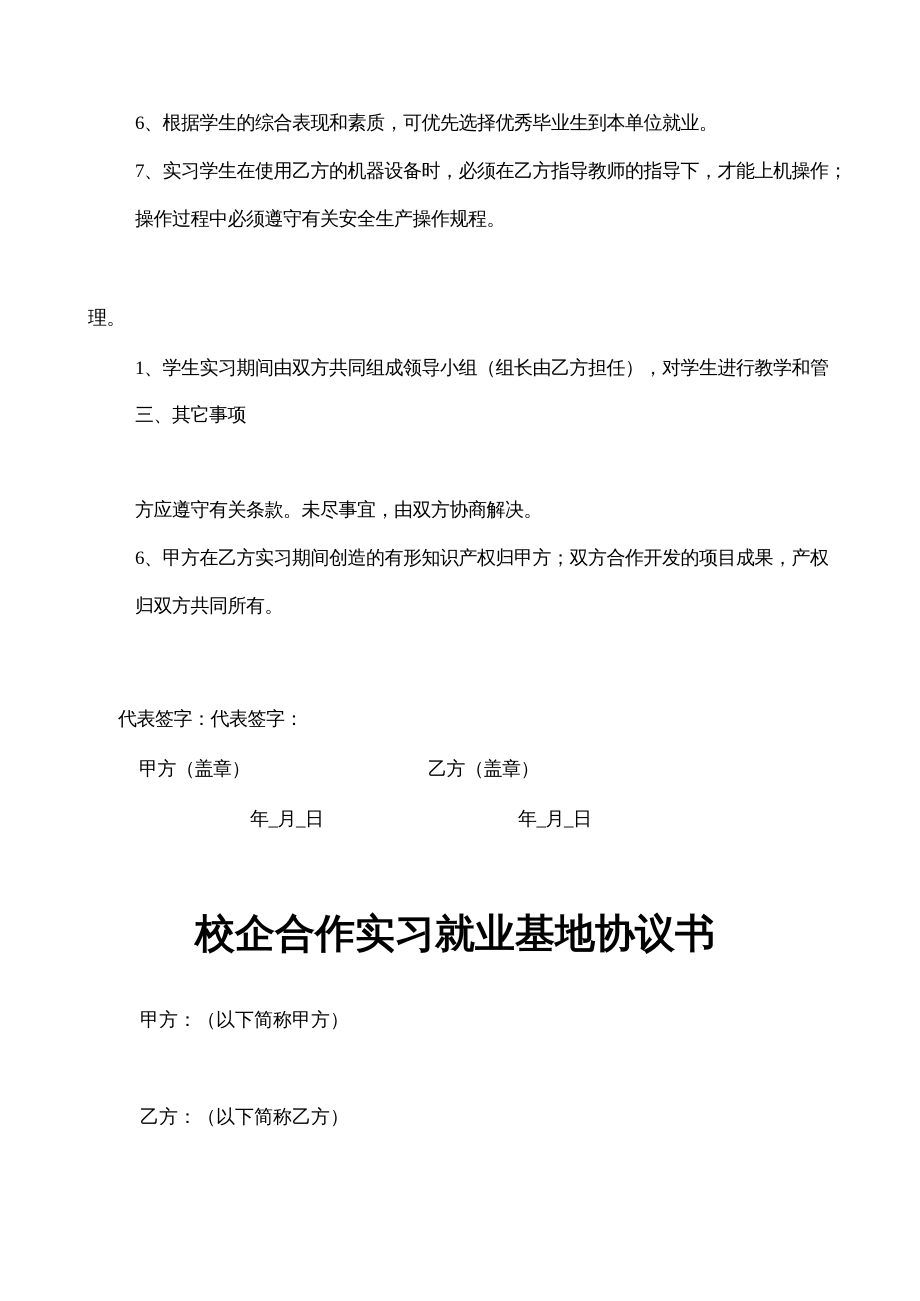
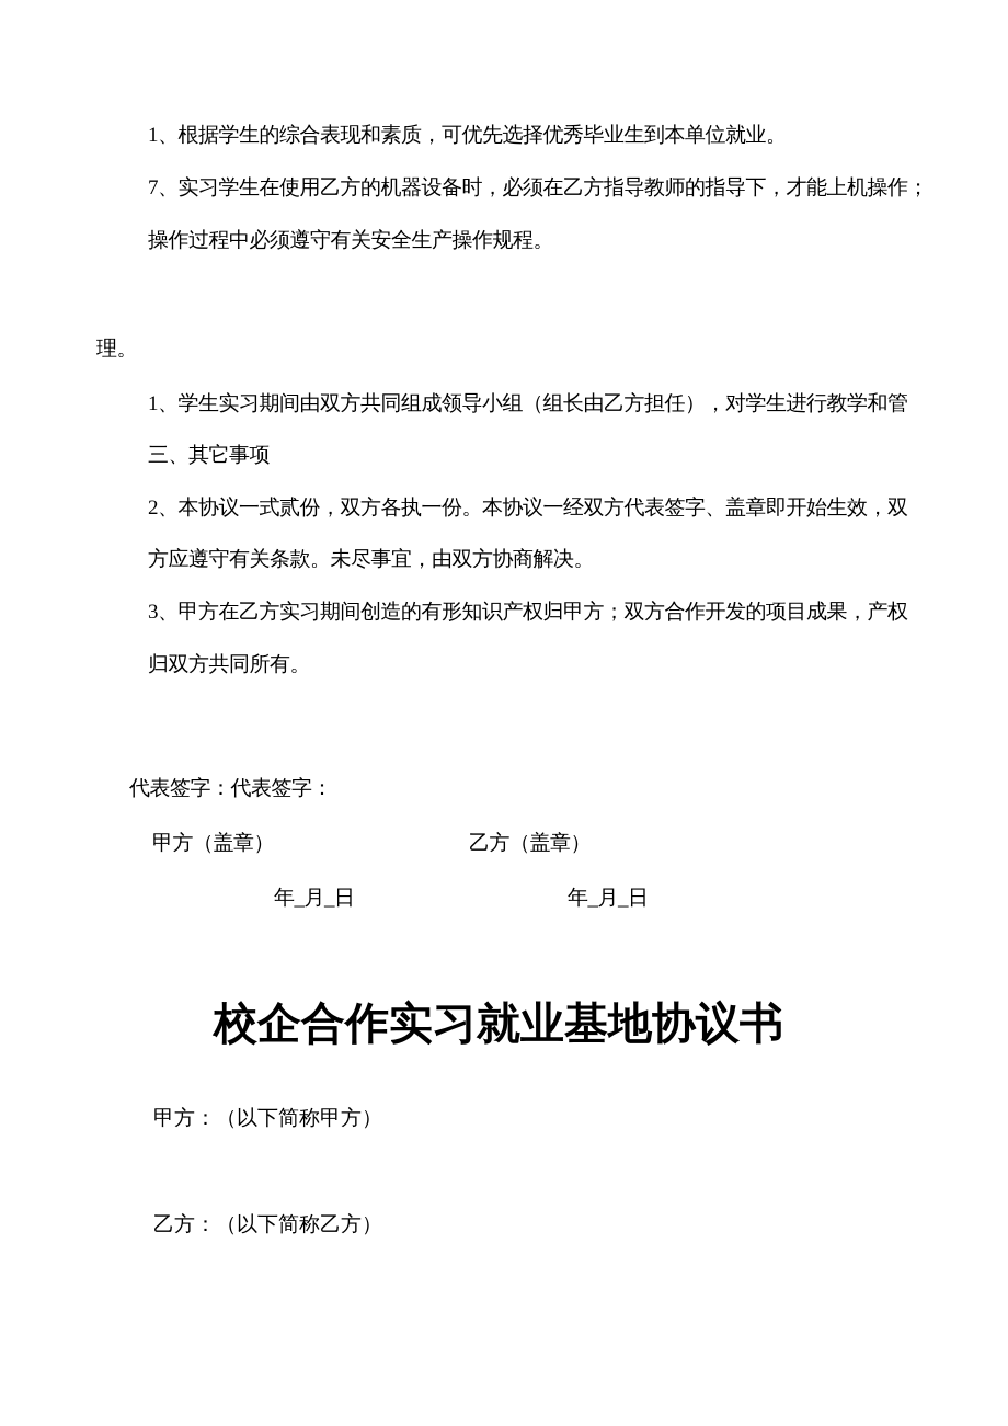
- 6、根据学生的综合表现和素质，可优先选择优秀毕业生到本单位就业。
+ 1、根据学生的综合表现和素质，可优先选择优秀毕业生到本单位就业。
  7、实习学生在使用乙方的机器设备时，必须在乙方指导教师的指导下，才能上机操作；
  操作过程中必须遵守有关安全生产操作规程。
  理。
  1、学生实习期间由双方共同组成领导小组（组长由乙方担任），对学生进行教学和管
  三、其它事项
+ 2、本协议一式贰份，双方各执一份。本协议一经双方代表签字、盖章即开始生效，双
  方应遵守有关条款。未尽事宜，由双方协商解决。
- 6、甲方在乙方实习期间创造的有形知识产权归甲方；双方合作开发的项目成果，产权
+ 3、甲方在乙方实习期间创造的有形知识产权归甲方；双方合作开发的项目成果，产权
  归双方共同所有。
  代表签字：代表签字：
  甲方（盖章）
  乙方（盖章）
  年_月_日
  年_月_日
  校企合作实习就业基地协议书
  甲方：（以下简称甲方）
  乙方：（以下简称乙方）
